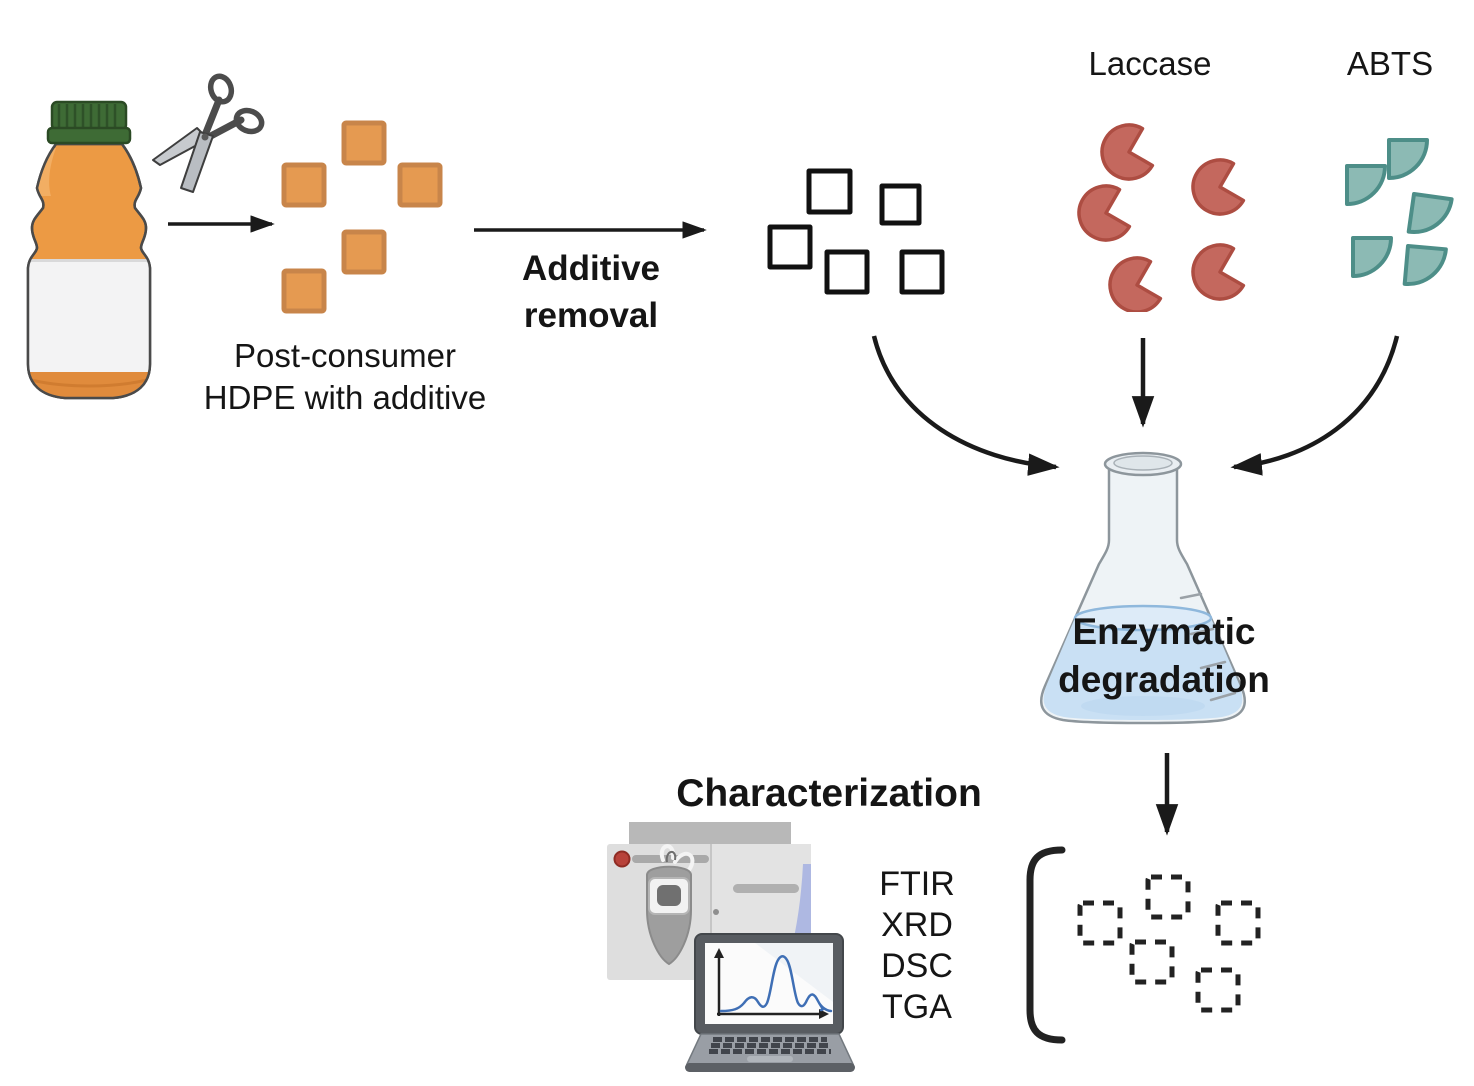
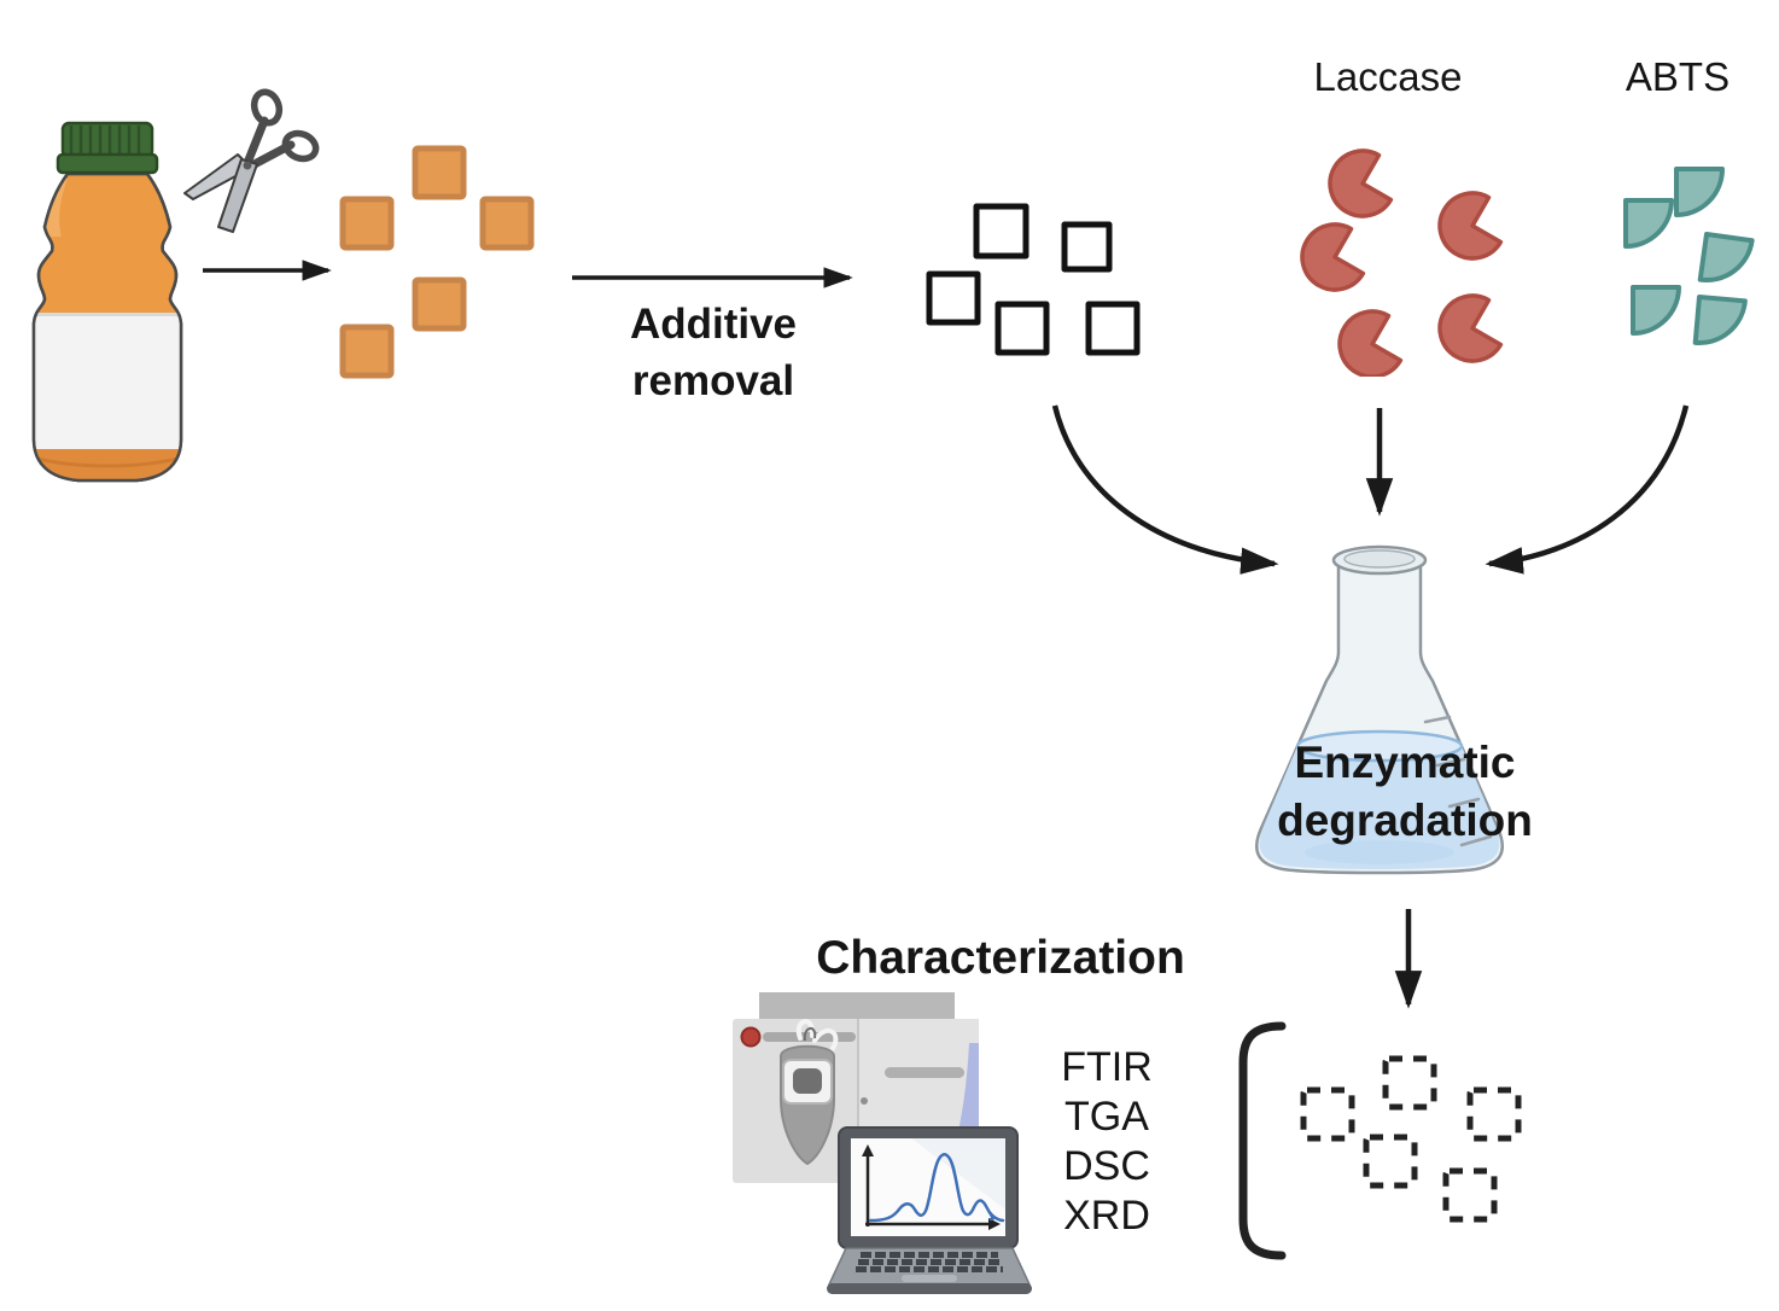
- Post-consumer
- HDPE with additive
  Additive
  removal
  Laccase
  ABTS
  Enzymatic
  degradation
  Characterization
  FTIR
- XRD
+ TGA
  DSC
- TGA
+ XRD
